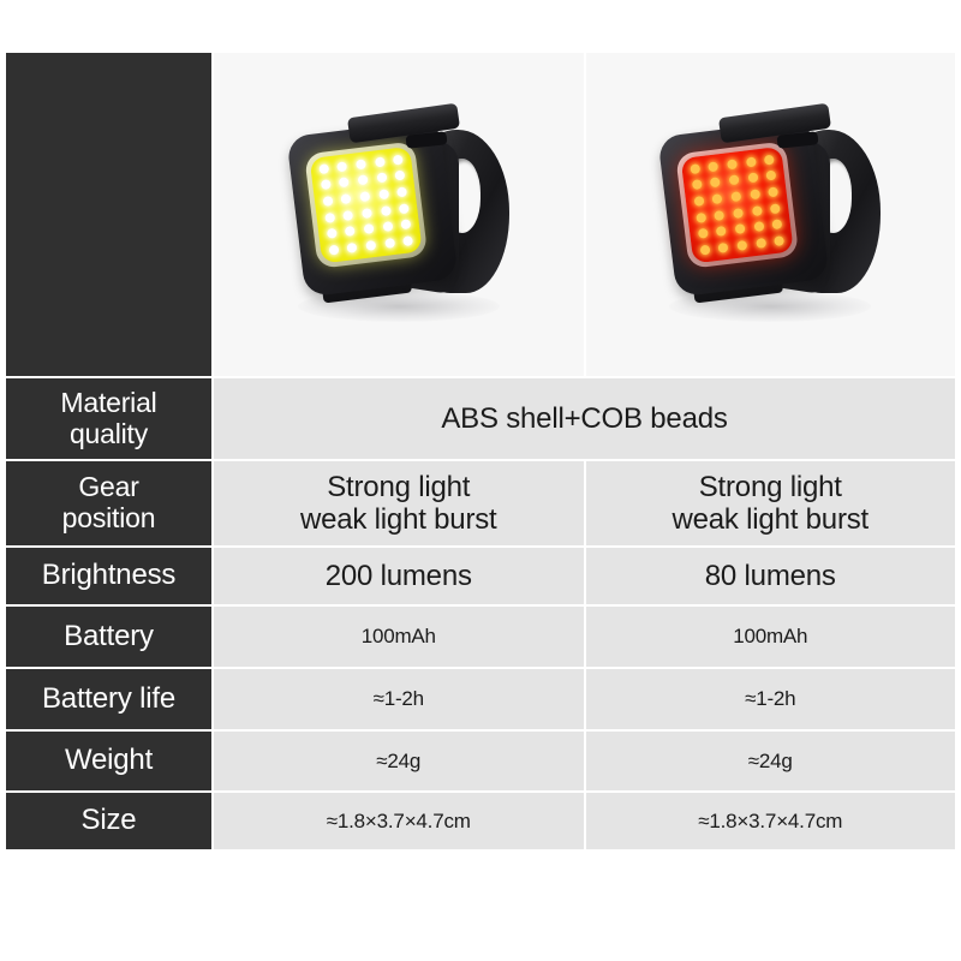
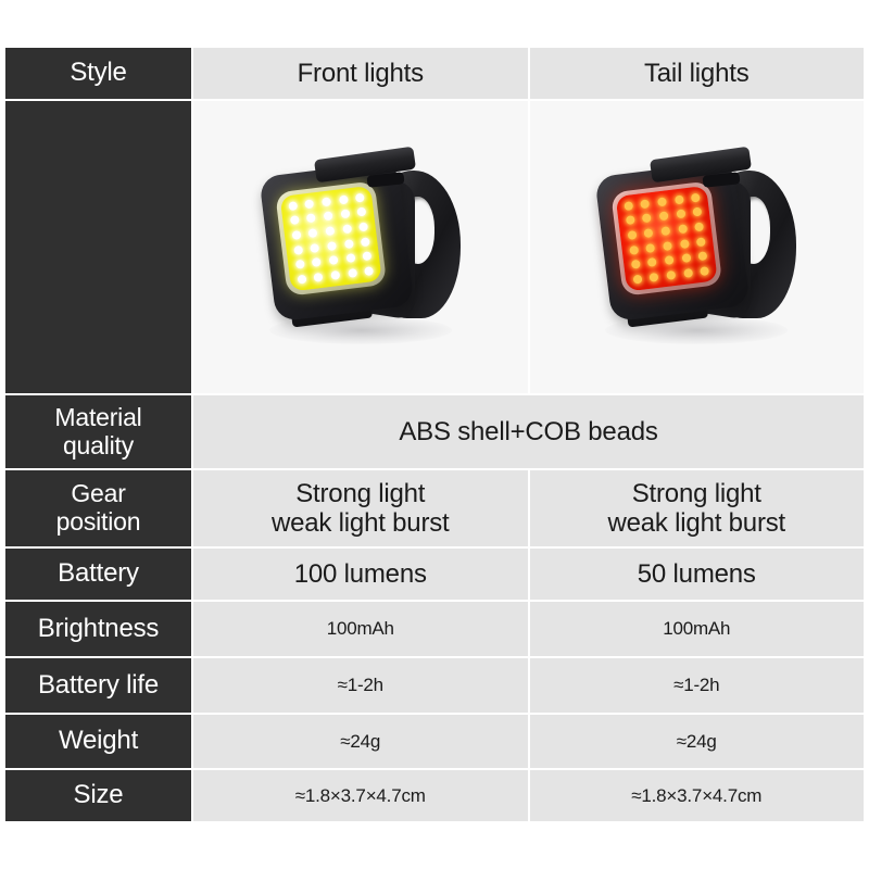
+ Style
+ Front lights
+ Tail lights
  Material
  quality
  ABS shell+COB beads
  Gear
  position
  Strong light
  weak light burst
  Strong light
  weak light burst
- Brightness
+ Battery
- 200 lumens
+ 100 lumens
- 80 lumens
+ 50 lumens
- Battery
+ Brightness
  100mAh
  100mAh
  Battery life
  ≈1-2h
  ≈1-2h
  Weight
  ≈24g
  ≈24g
  Size
  ≈1.8×3.7×4.7cm
  ≈1.8×3.7×4.7cm
